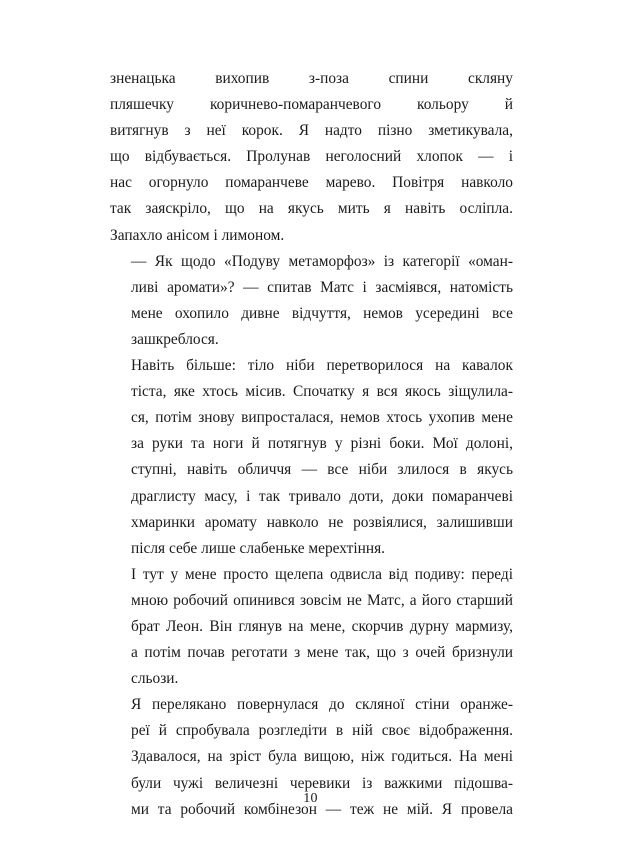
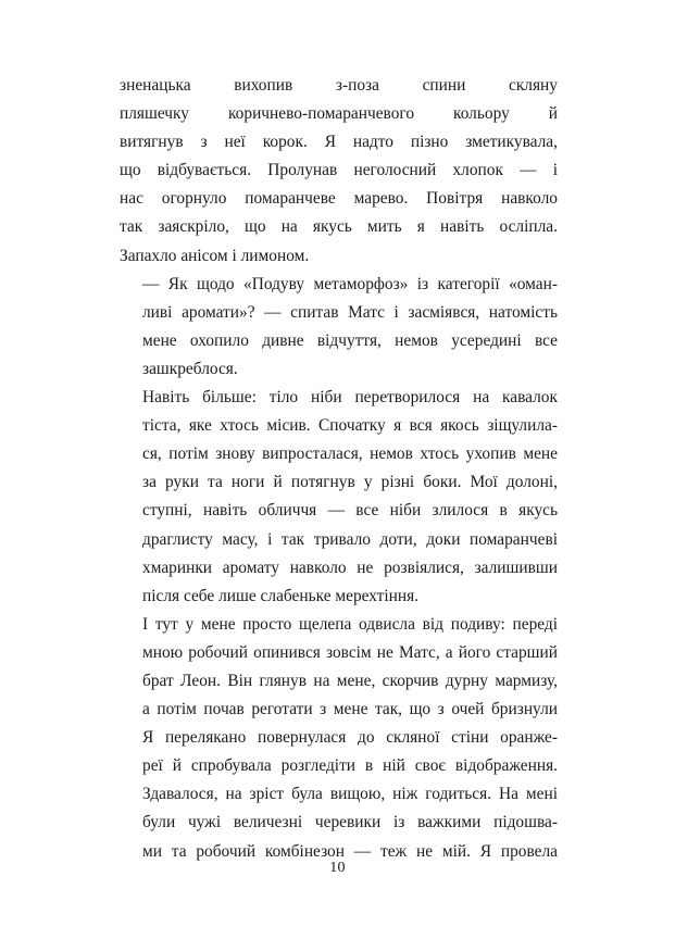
  зненацька вихопив з-поза спини скляну
  пляшечку коричнево-помаранчевого кольору й
  витягнув з неї корок. Я надто пізно зметикувала,
  що відбувається. Пролунав неголосний хлопок — і
  нас огорнуло помаранчеве марево. Повітря навколо
  так заяскріло, що на якусь мить я навіть осліпла.
  Запахло анісом і лимоном.
  — Як щодо «Подуву метаморфоз» із категорії «оман-
  ливі аромати»? — спитав Матс і засміявся, натомість
  мене охопило дивне відчуття, немов усередині все
  зашкреблося.
  Навіть більше: тіло ніби перетворилося на кавалок
  тіста, яке хтось місив. Спочатку я вся якось зіщулила-
  ся, потім знову випросталася, немов хтось ухопив мене
  за руки та ноги й потягнув у різні боки. Мої долоні,
  ступні, навіть обличчя — все ніби злилося в якусь
  драглисту масу, і так тривало доти, доки помаранчеві
  хмаринки аромату навколо не розвіялися, залишивши
  після себе лише слабеньке мерехтіння.
  І тут у мене просто щелепа одвисла від подиву: переді
  мною робочий опинився зовсім не Матс, а його старший
  брат Леон. Він глянув на мене, скорчив дурну мармизу,
  а потім почав реготати з мене так, що з очей бризнули
- сльози.
  Я перелякано повернулася до скляної стіни оранже-
  реї й спробувала розгледіти в ній своє відображення.
  Здавалося, на зріст була вищою, ніж годиться. На мені
  були чужі величезні черевики із важкими підошва-
  ми та робочий комбінезон — теж не мій. Я провела
  10
